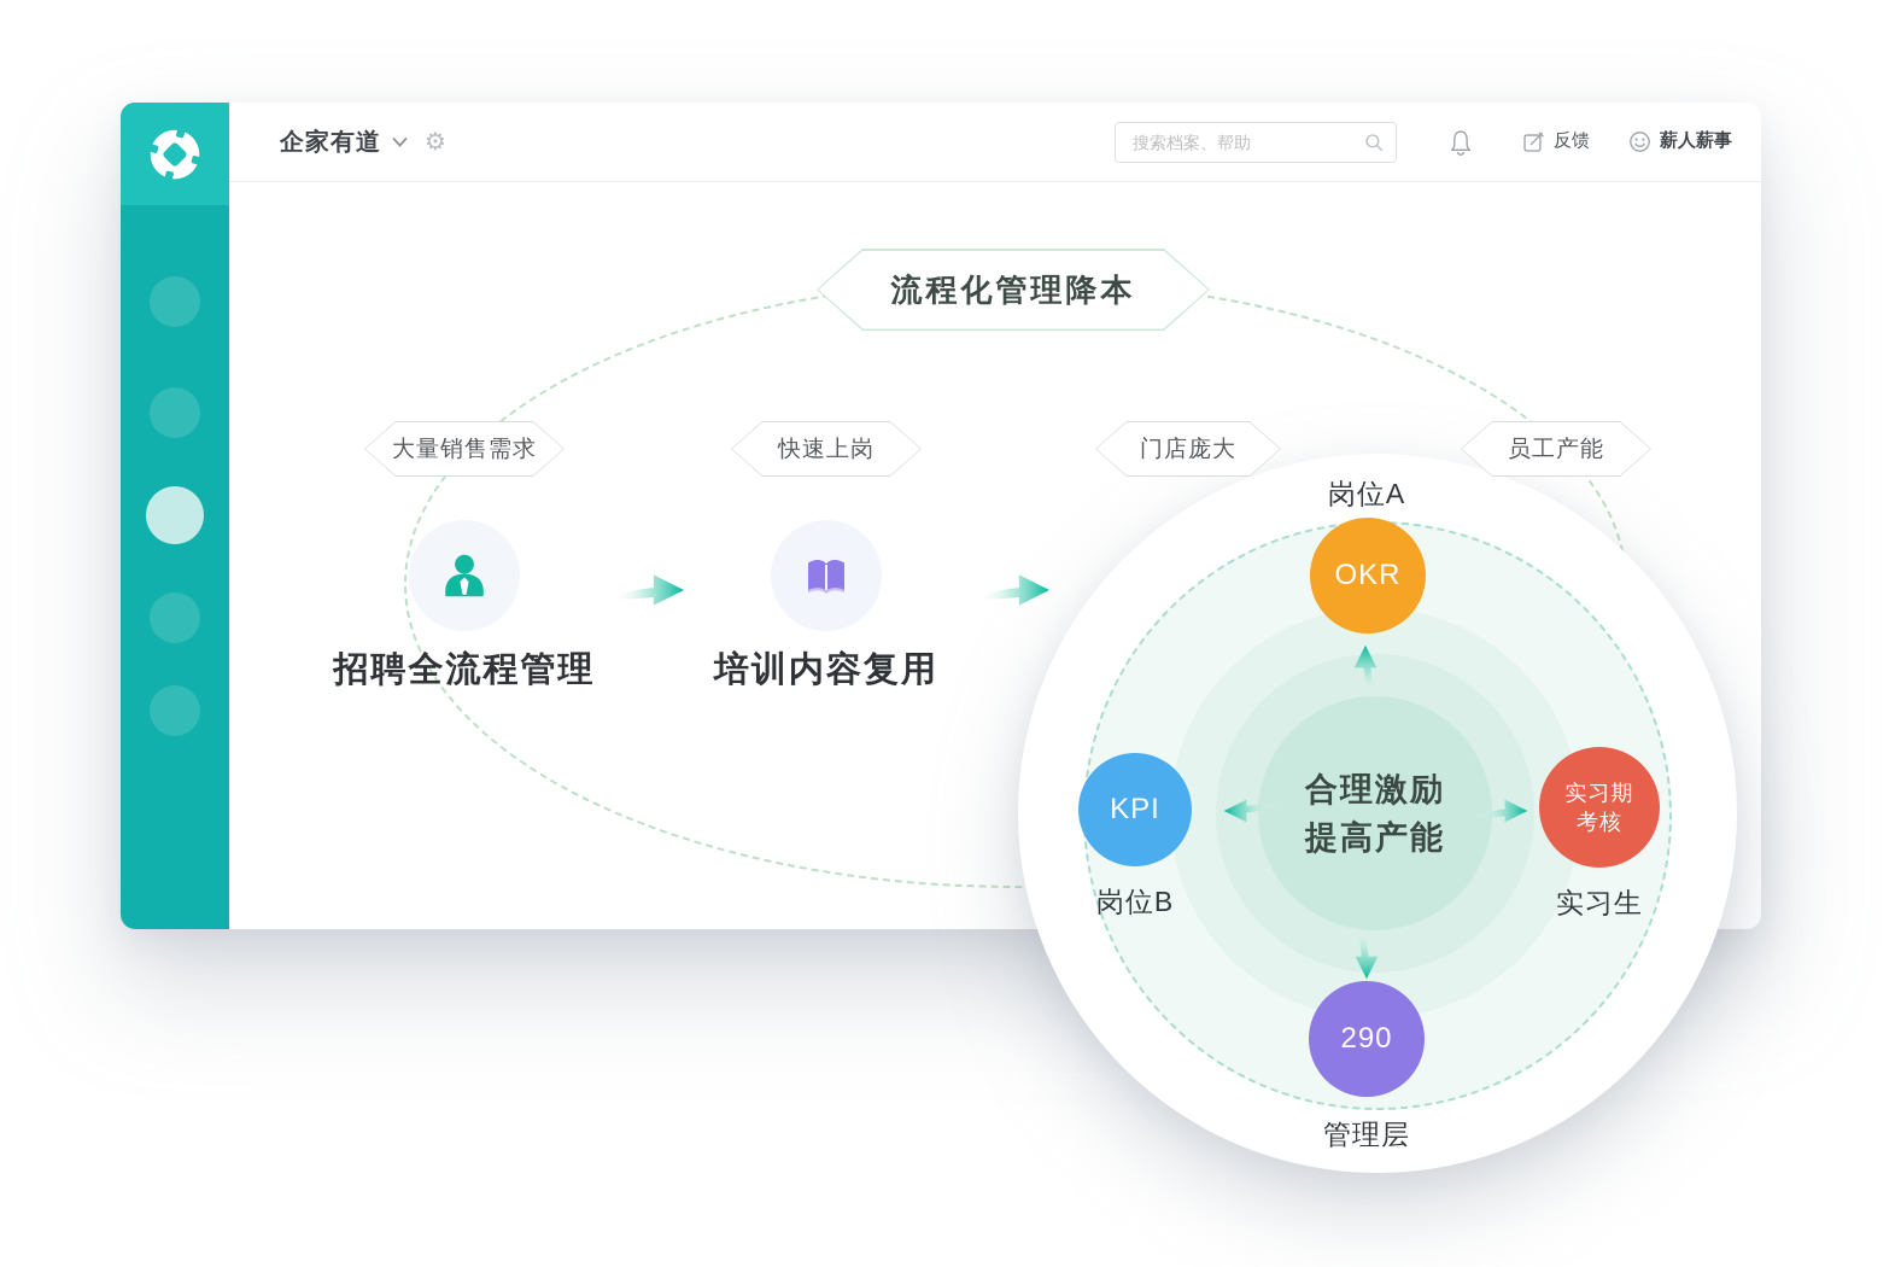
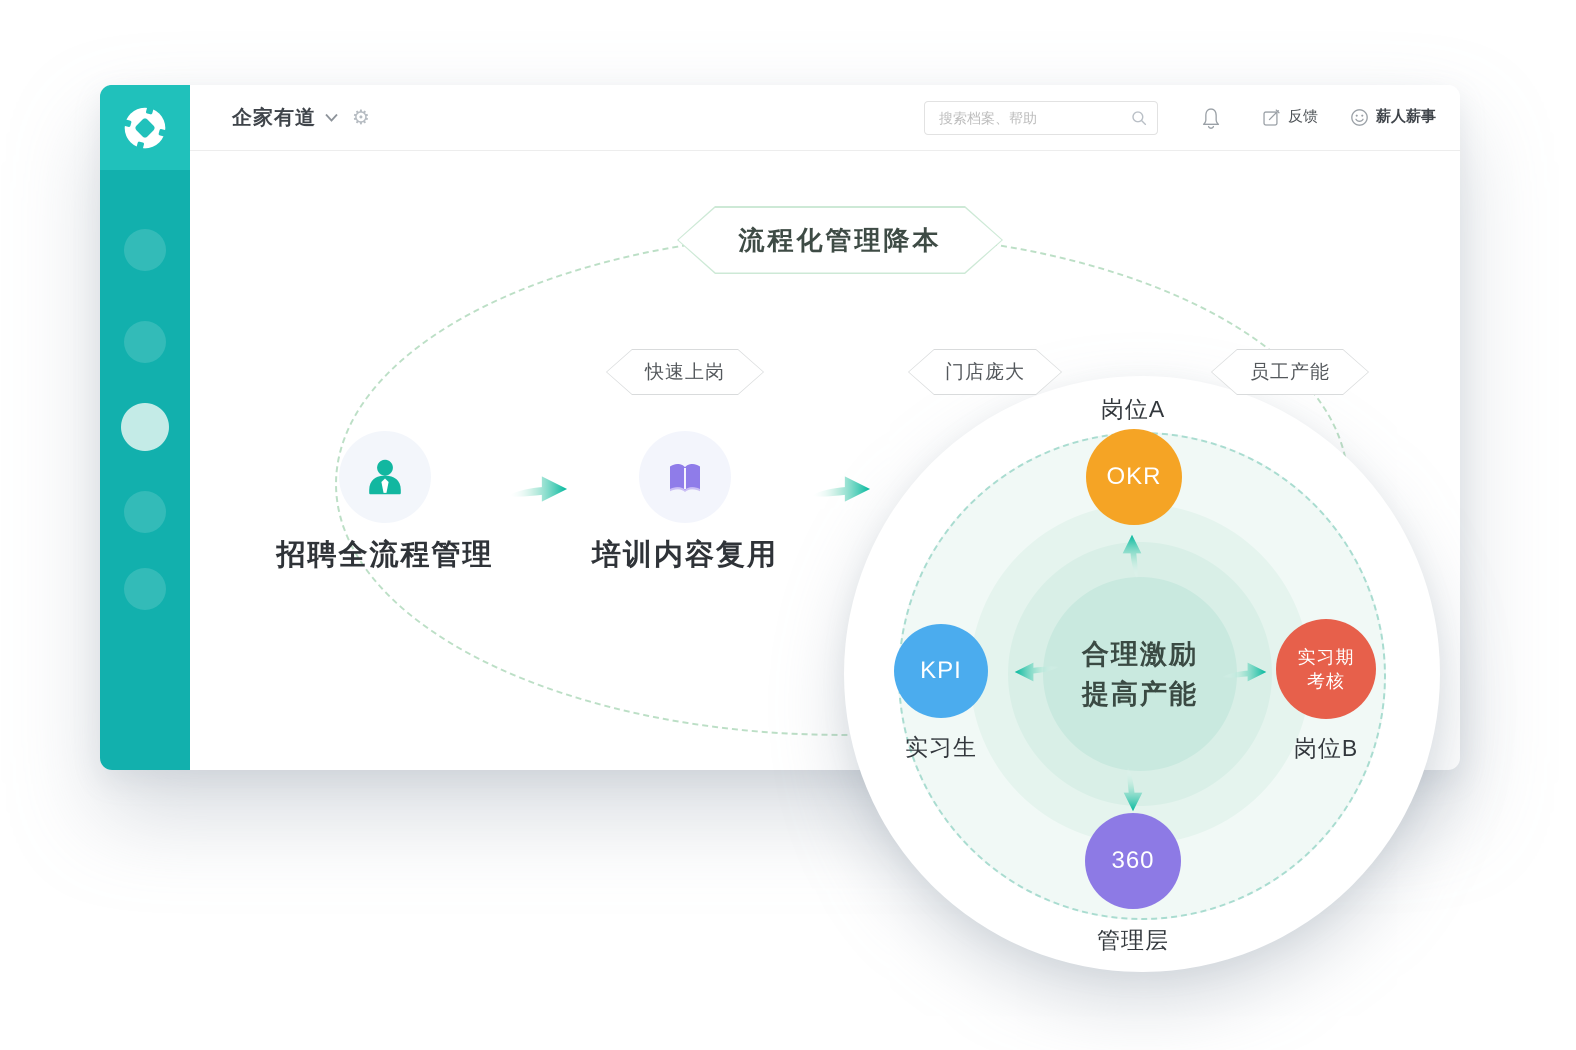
  企家有道
  ⚙
  搜索档案、帮助
  反馈
  薪人薪事
  流程化管理降本
- 大量销售需求
  快速上岗
  门店庞大
  员工产能
  招聘全流程管理
  培训内容复用
  合理激励
  提高产能
  OKR
  实习期
  考核
- 290
+ 360
  KPI
  岗位A
- 实习生
+ 岗位B
  管理层
- 岗位B
+ 实习生
